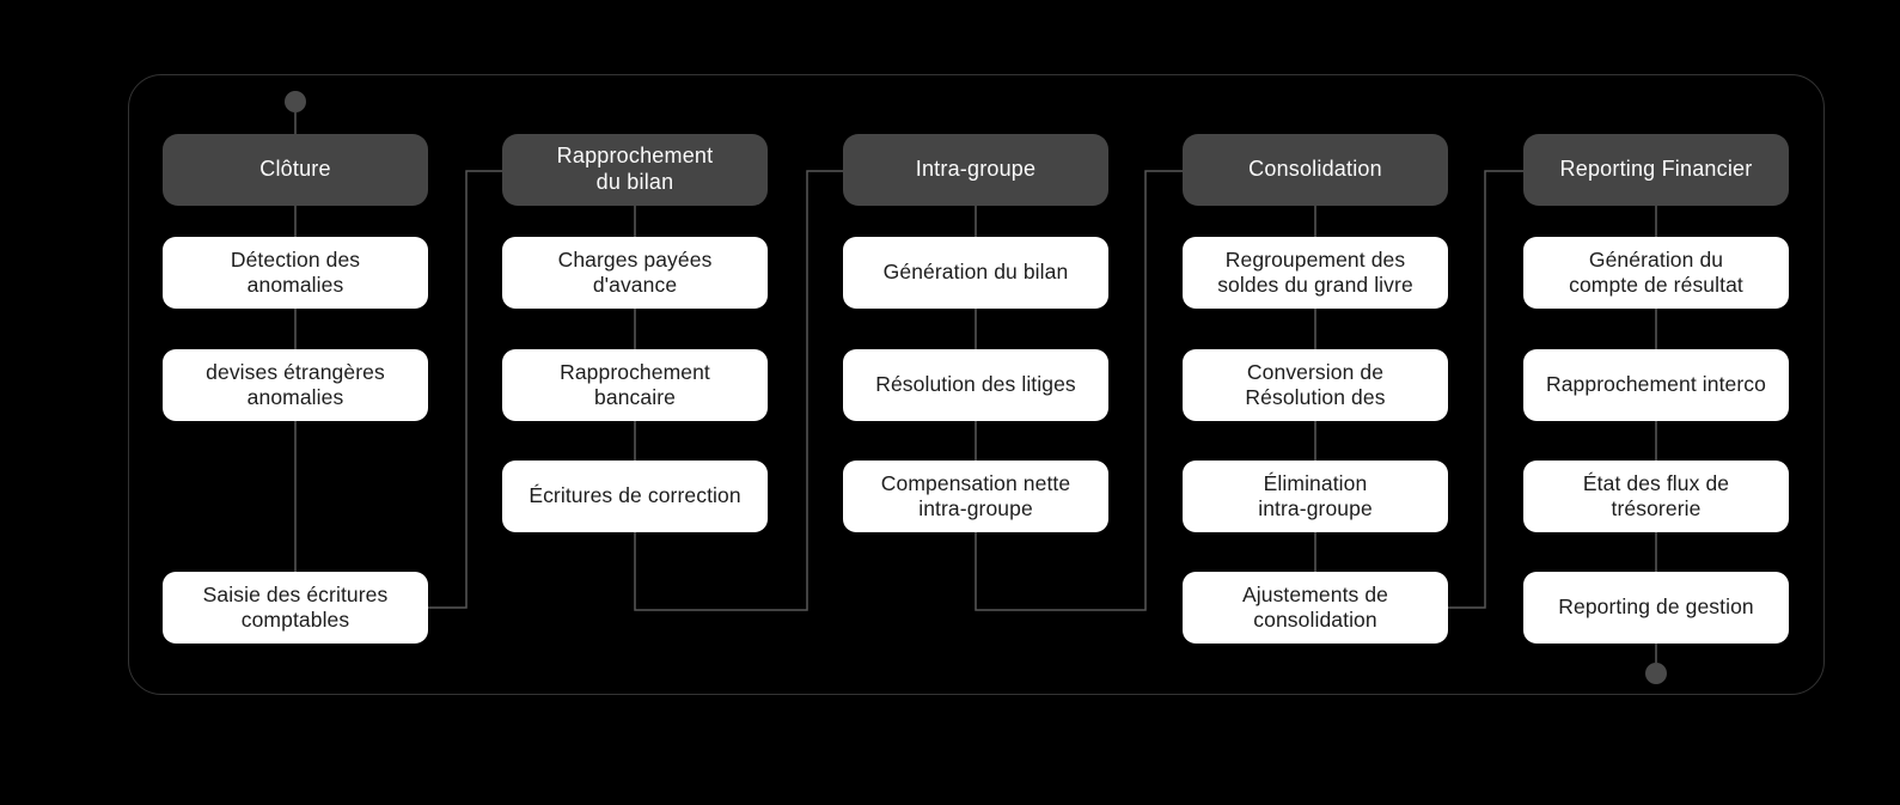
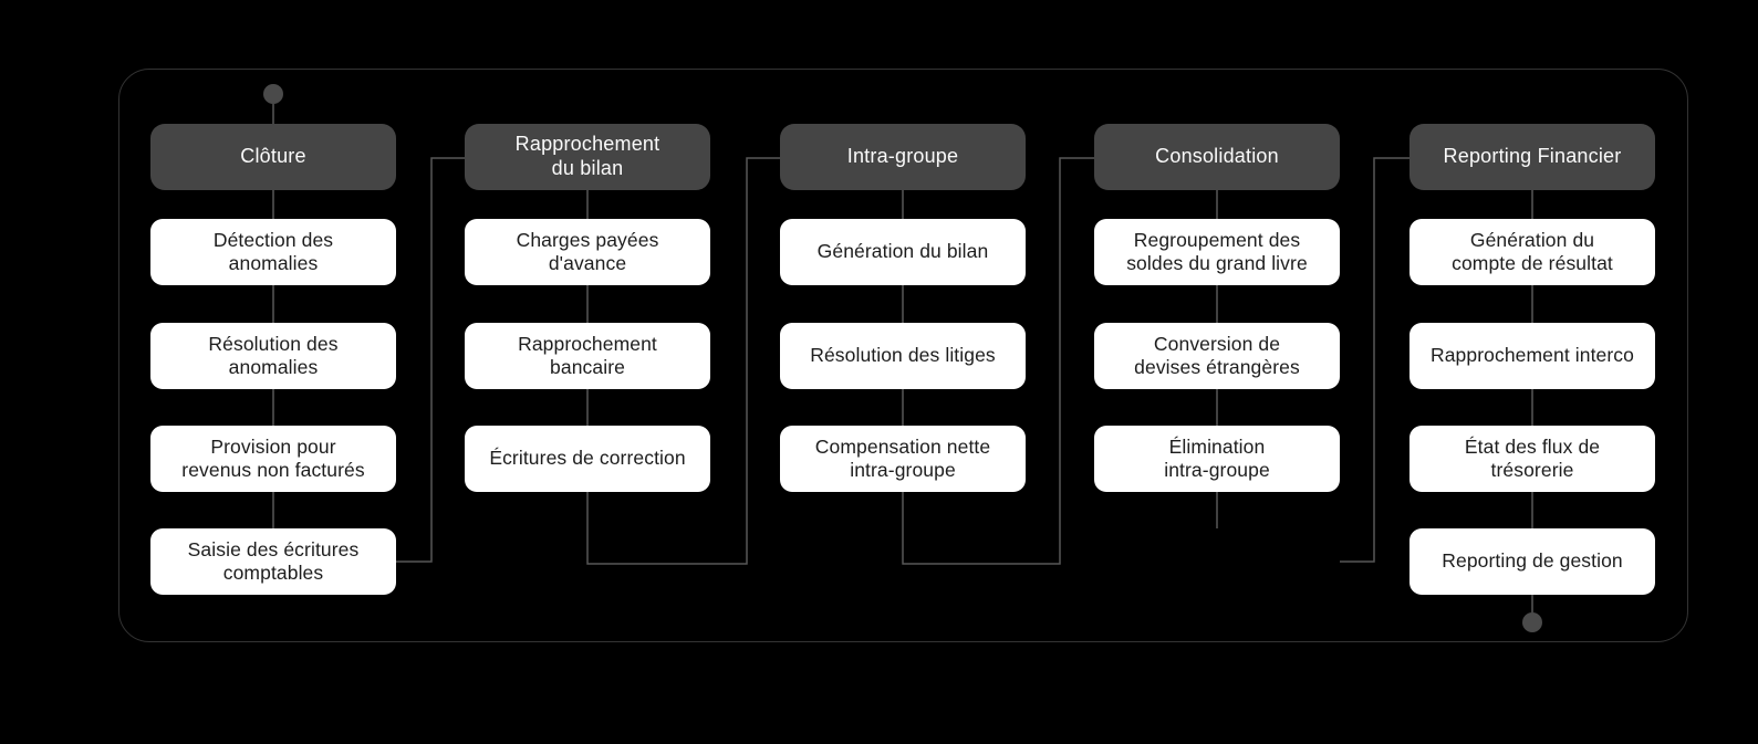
  Clôture
  Détection des
  anomalies
- devises étrangères
+ Résolution des
  anomalies
+ Provision pour
+ revenus non facturés
  Saisie des écritures
  comptables
  Rapprochement
  du bilan
  Charges payées
  d'avance
  Rapprochement
  bancaire
  Écritures de correction
  Intra-groupe
  Génération du bilan
  Résolution des litiges
  Compensation nette
  intra-groupe
  Consolidation
  Regroupement des
  soldes du grand livre
  Conversion de
- Résolution des
+ devises étrangères
  Élimination
  intra-groupe
- Ajustements de
- consolidation
  Reporting Financier
  Génération du
  compte de résultat
  Rapprochement interco
  État des flux de
  trésorerie
  Reporting de gestion
